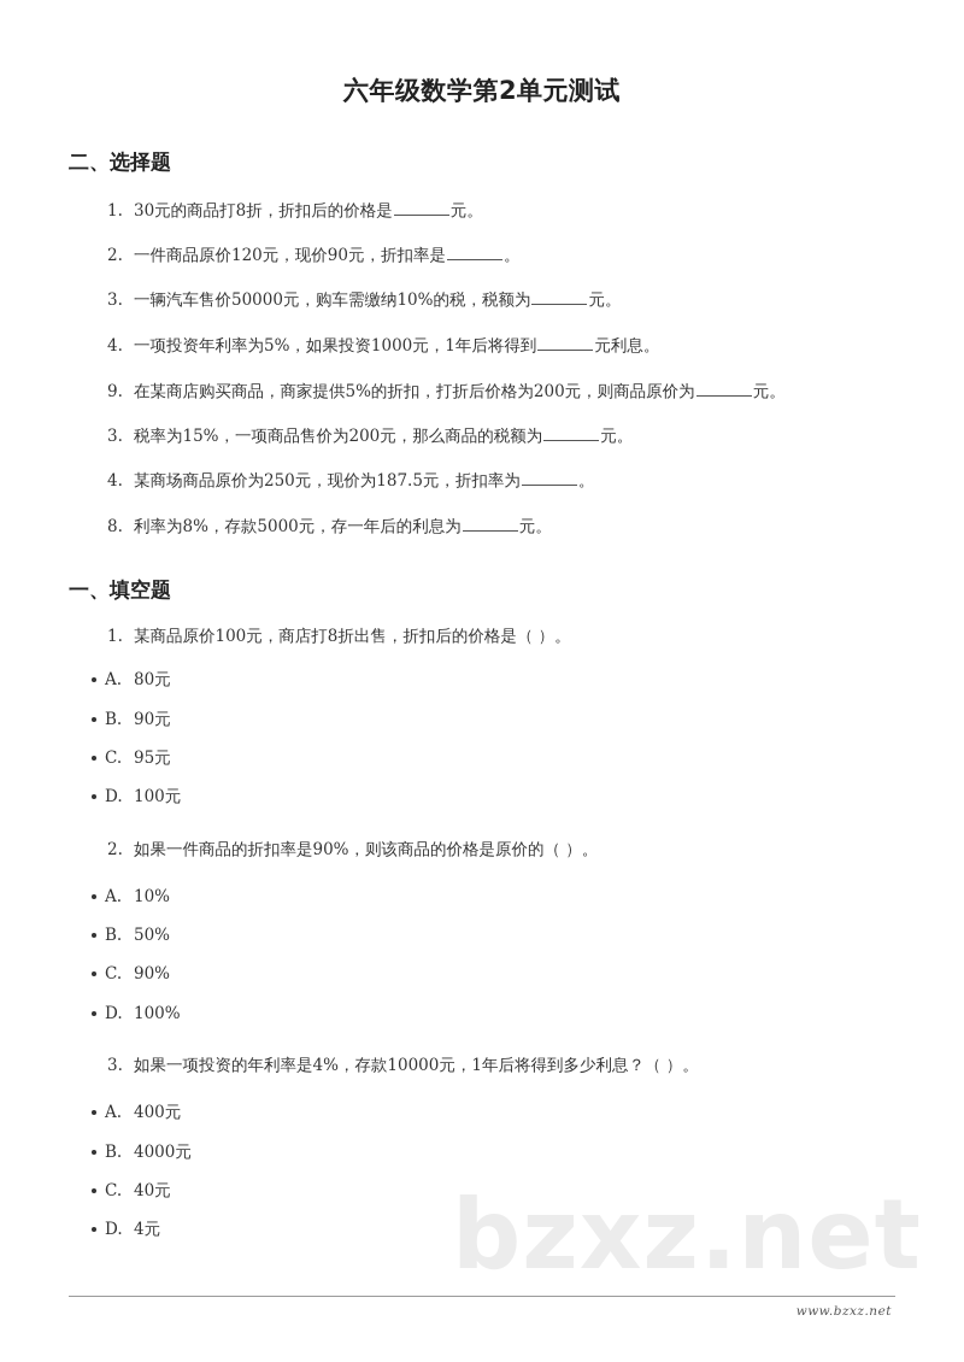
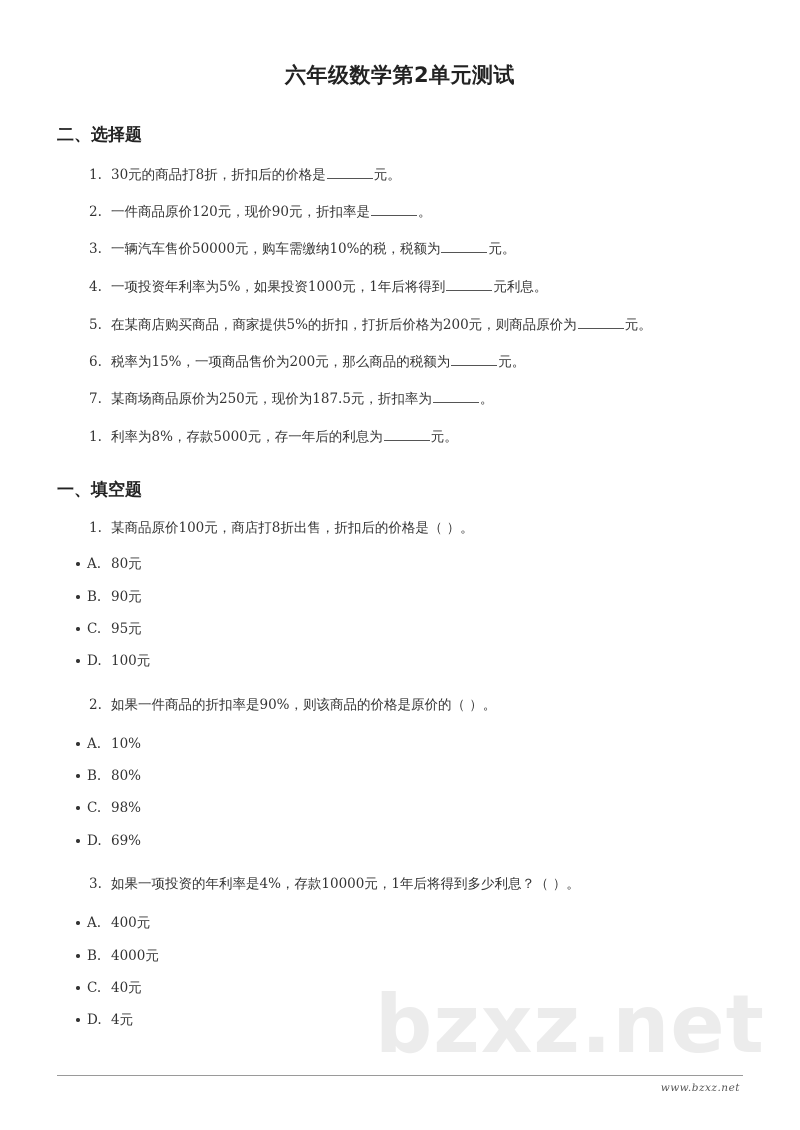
  六年级数学第2单元测试
  二、选择题
  1. 30元的商品打8折，折扣后的价格是 元。
  2. 一件商品原价120元，现价90元，折扣率是 。
  3. 一辆汽车售价50000元，购车需缴纳10%的税，税额为 元。
  4. 一项投资年利率为5%，如果投资1000元，1年后将得到 元利息。
- 9. 在某商店购买商品，商家提供5%的折扣，打折后价格为200元，则商品原价为 元。
+ 5. 在某商店购买商品，商家提供5%的折扣，打折后价格为200元，则商品原价为 元。
- 3. 税率为15%，一项商品售价为200元，那么商品的税额为 元。
+ 6. 税率为15%，一项商品售价为200元，那么商品的税额为 元。
- 4. 某商场商品原价为250元，现价为187.5元，折扣率为 。
+ 7. 某商场商品原价为250元，现价为187.5元，折扣率为 。
- 8. 利率为8%，存款5000元，存一年后的利息为 元。
+ 1. 利率为8%，存款5000元，存一年后的利息为 元。
  一、填空题
  1. 某商品原价100元，商店打8折出售，折扣后的价格是（ ）。
  A. 80元
  B. 90元
  C. 95元
  D. 100元
  2. 如果一件商品的折扣率是90%，则该商品的价格是原价的（ ）。
  A. 10%
- B. 50%
+ B. 80%
- C. 90%
+ C. 98%
- D. 100%
+ D. 69%
  3. 如果一项投资的年利率是4%，存款10000元，1年后将得到多少利息？（ ）。
  A. 400元
  B. 4000元
  C. 40元
  D. 4元
  www.bzxz.net
